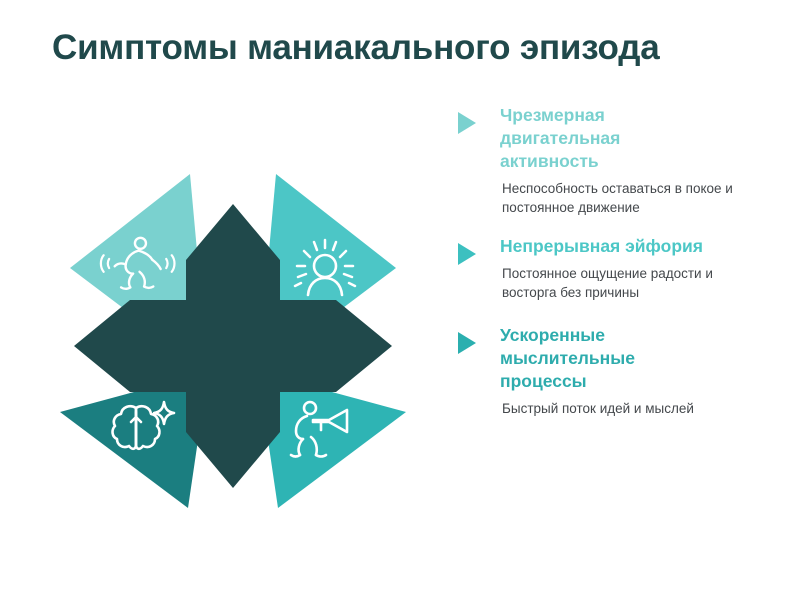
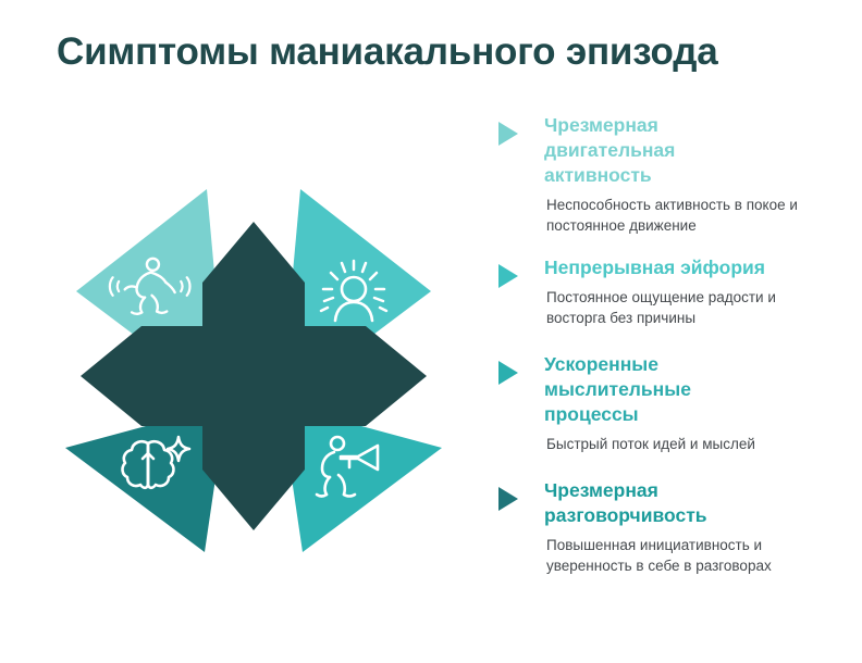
  Симптомы маниакального эпизода
  Чрезмерная двигательная активность
- Неспособность оставаться в покое и постоянное движение
+ Неспособность активность в покое и постоянное движение
  Непрерывная эйфория
  Постоянное ощущение радости и восторга без причины
  Ускоренные мыслительные процессы
  Быстрый поток идей и мыслей
+ Чрезмерная разговорчивость
+ Повышенная инициативность и уверенность в себе в разговорах
